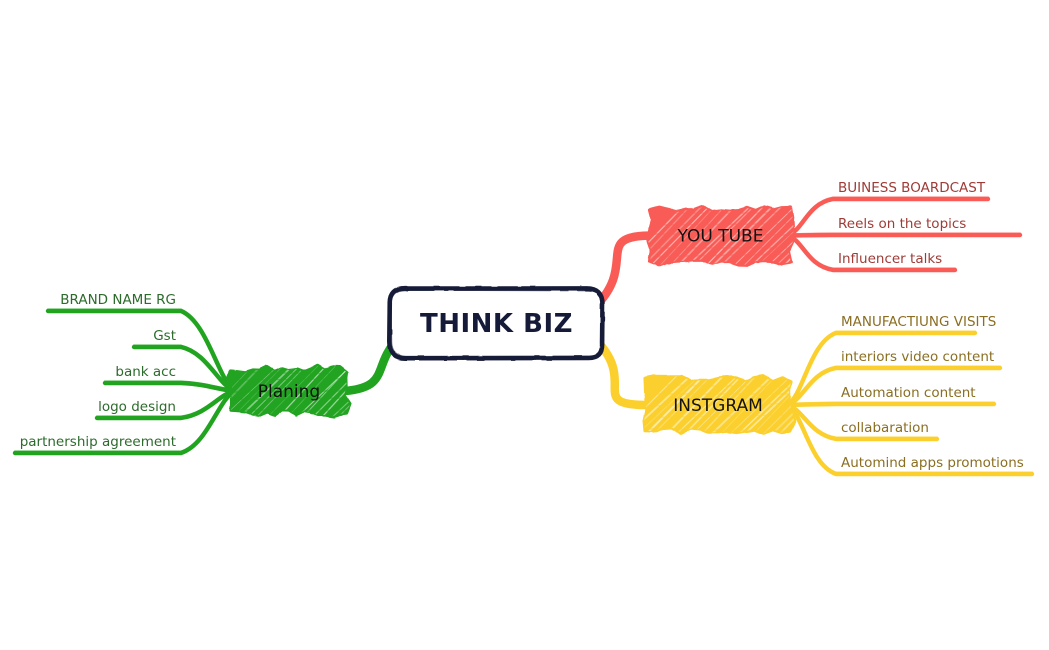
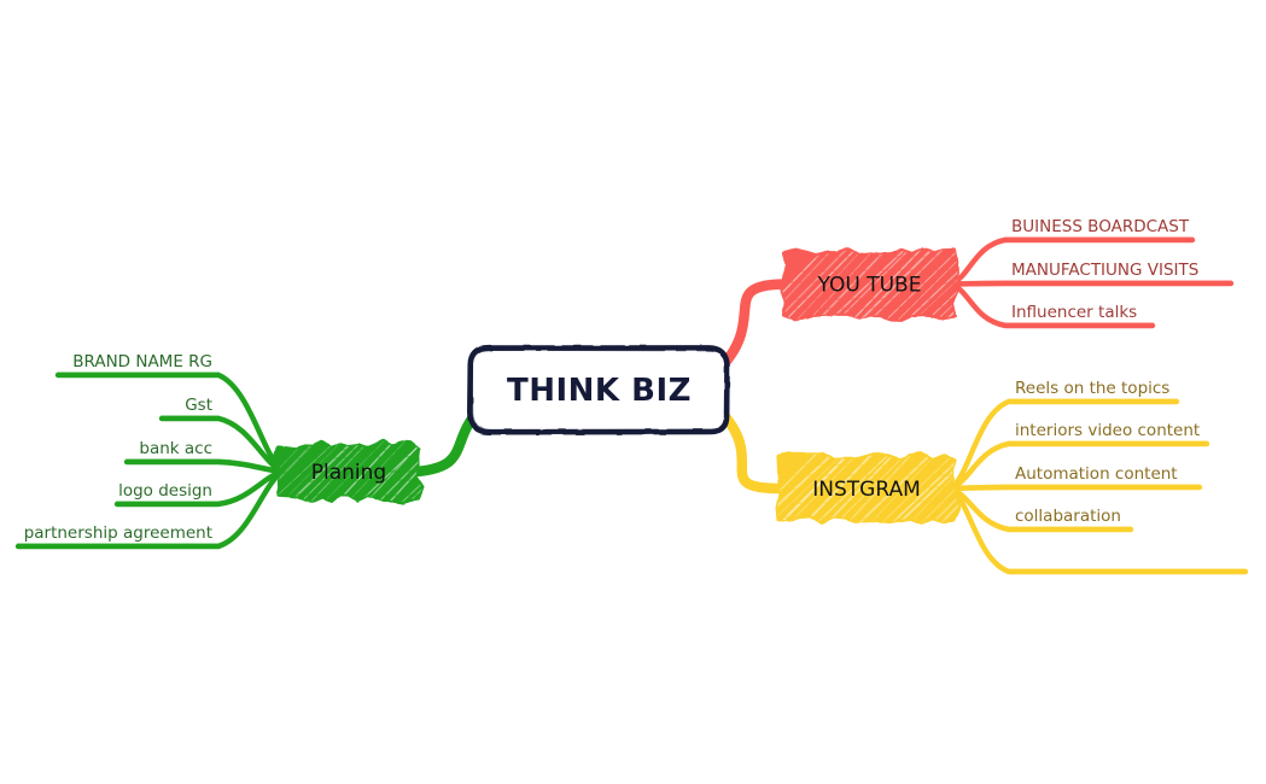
  BUINESS BOARDCAST
- Reels on the topics
+ MANUFACTIUNG VISITS
  Influencer talks
- MANUFACTIUNG VISITS
+ Reels on the topics
  interiors video content
  Automation content
  collabaration
- Automind apps promotions
  BRAND NAME RG
  Gst
  bank acc
  logo design
  partnership agreement
  YOU TUBE
  INSTGRAM
  Planing
  THINK BIZ
